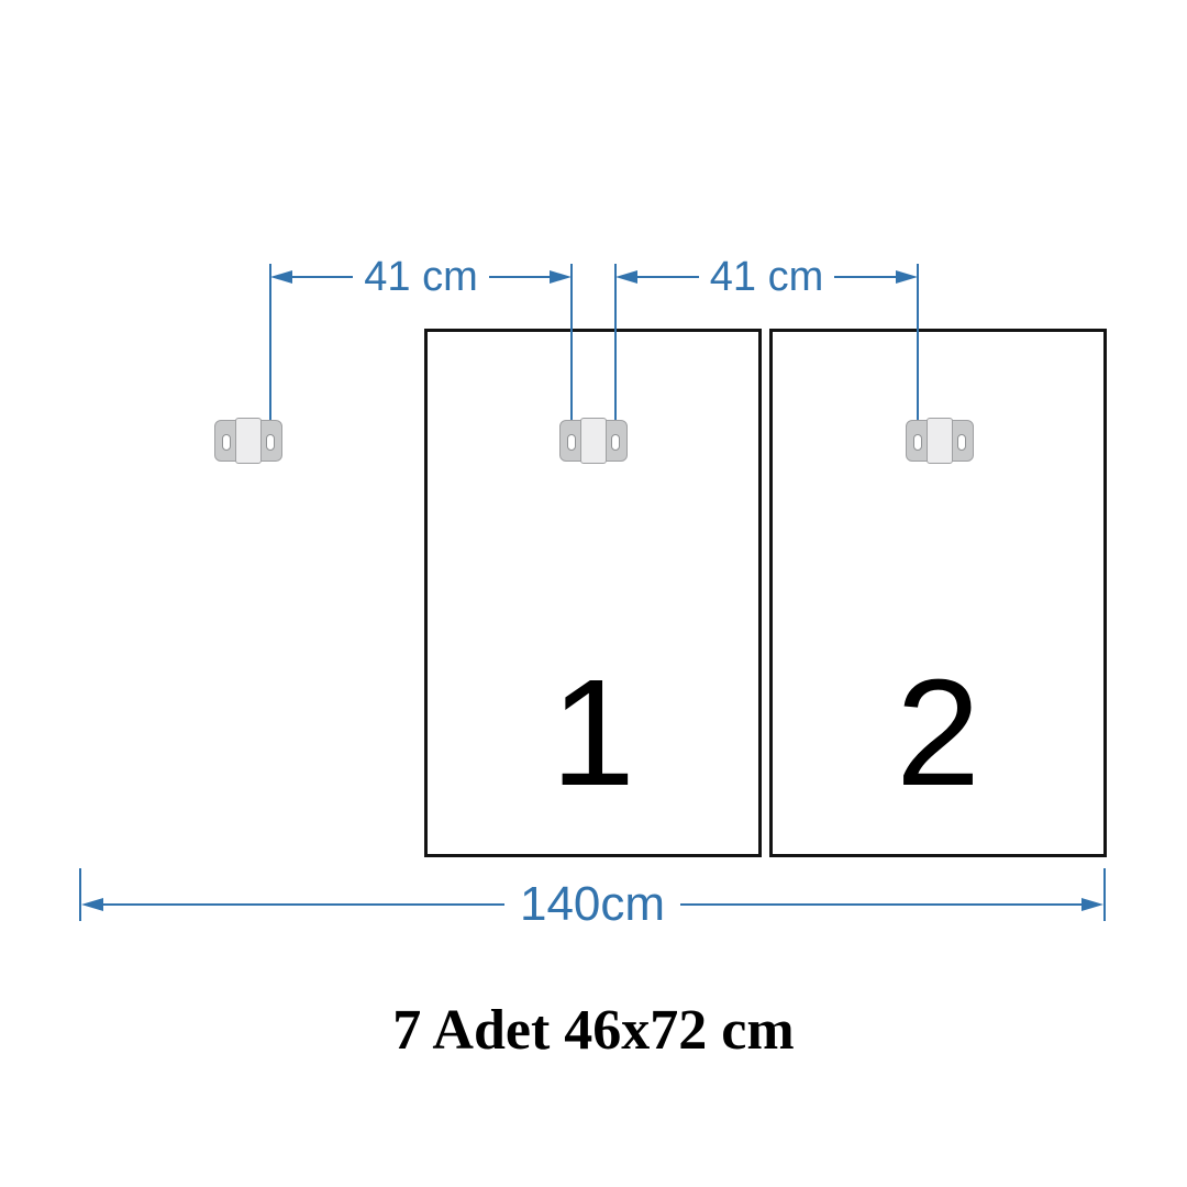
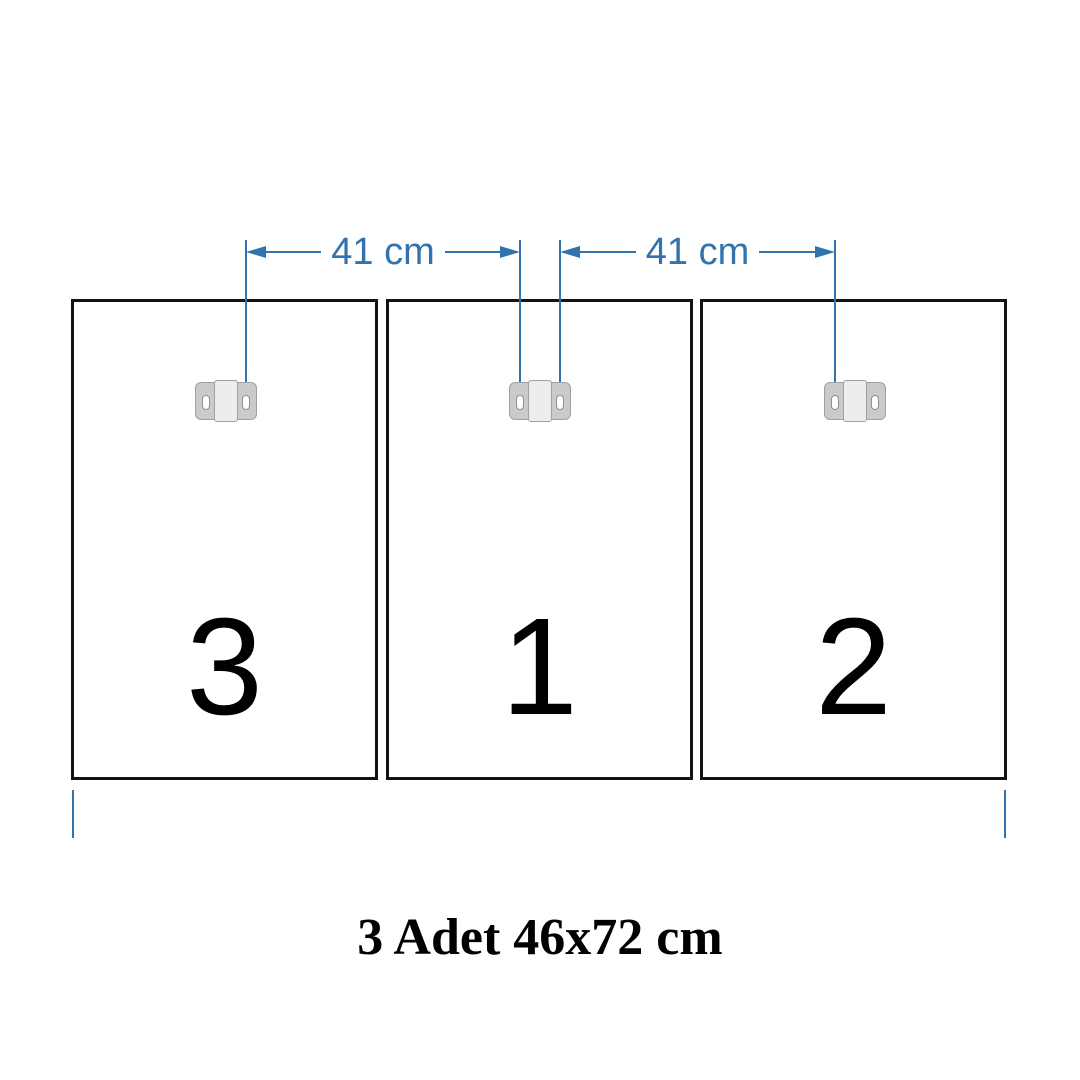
+ 3
  1
  2
  41 cm
  41 cm
- 140cm
- 7 Adet 46x72 cm
+ 3 Adet 46x72 cm
